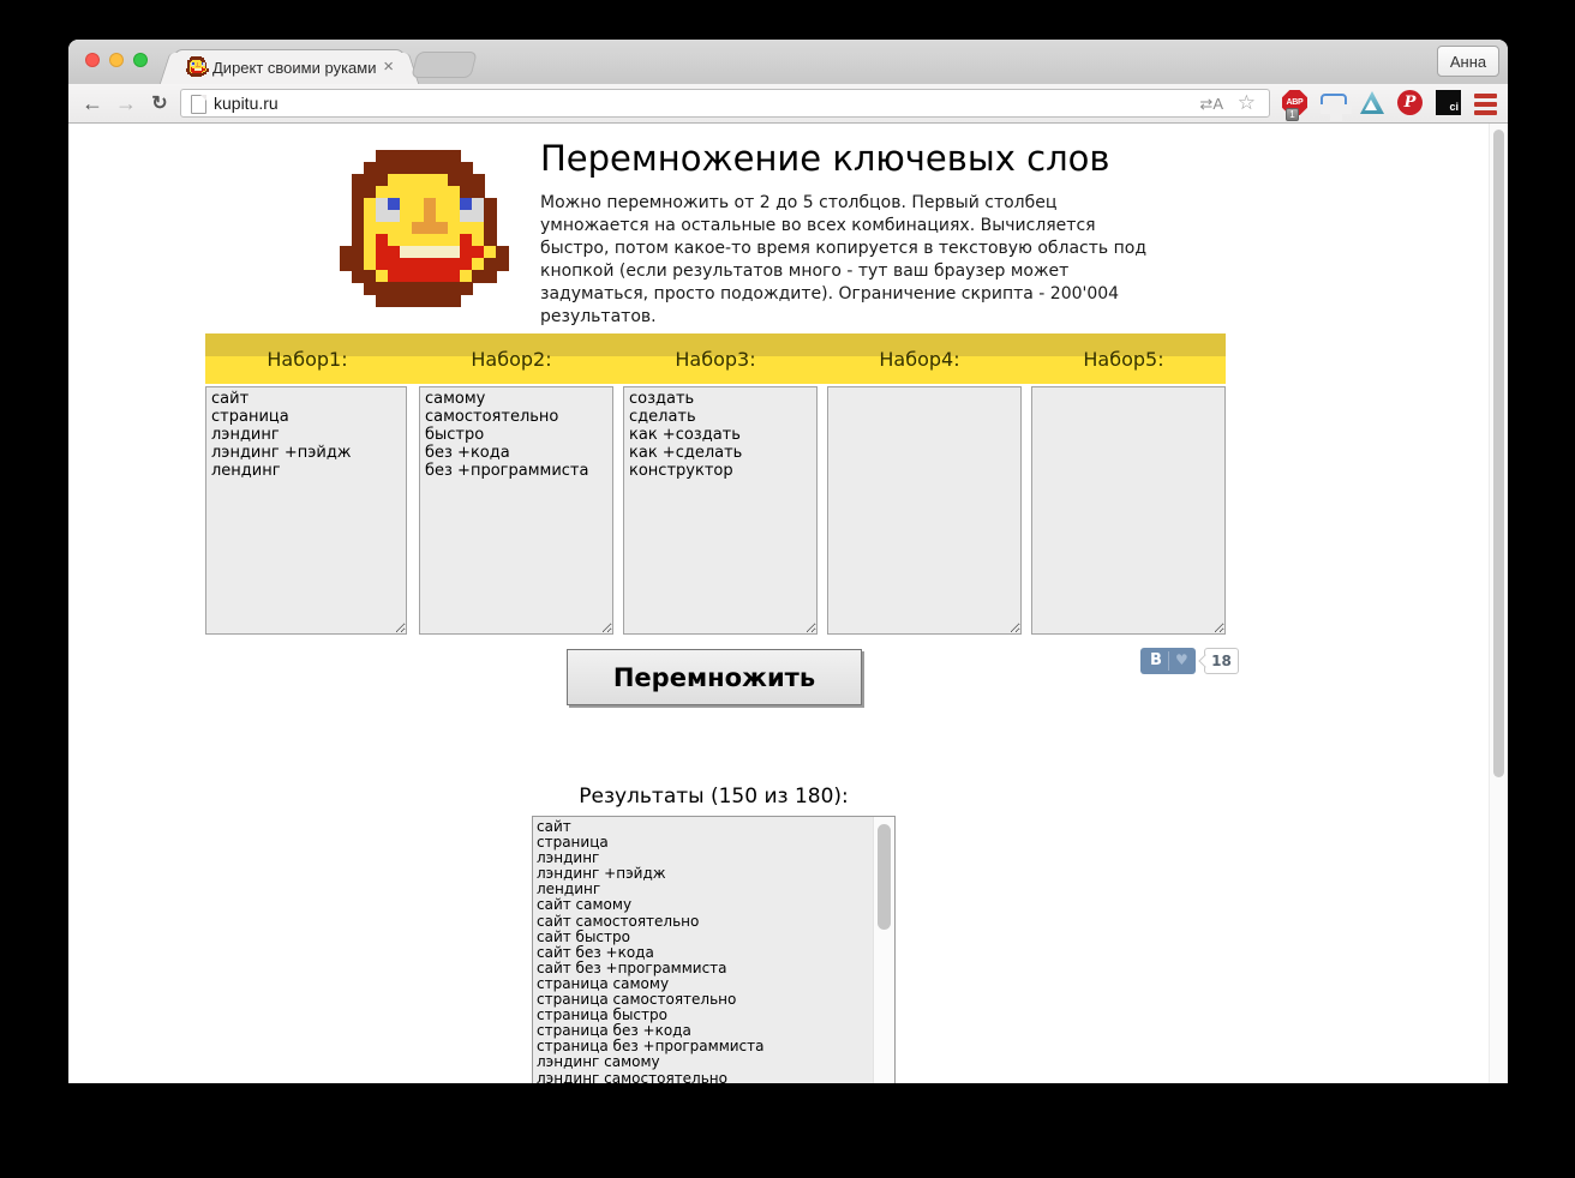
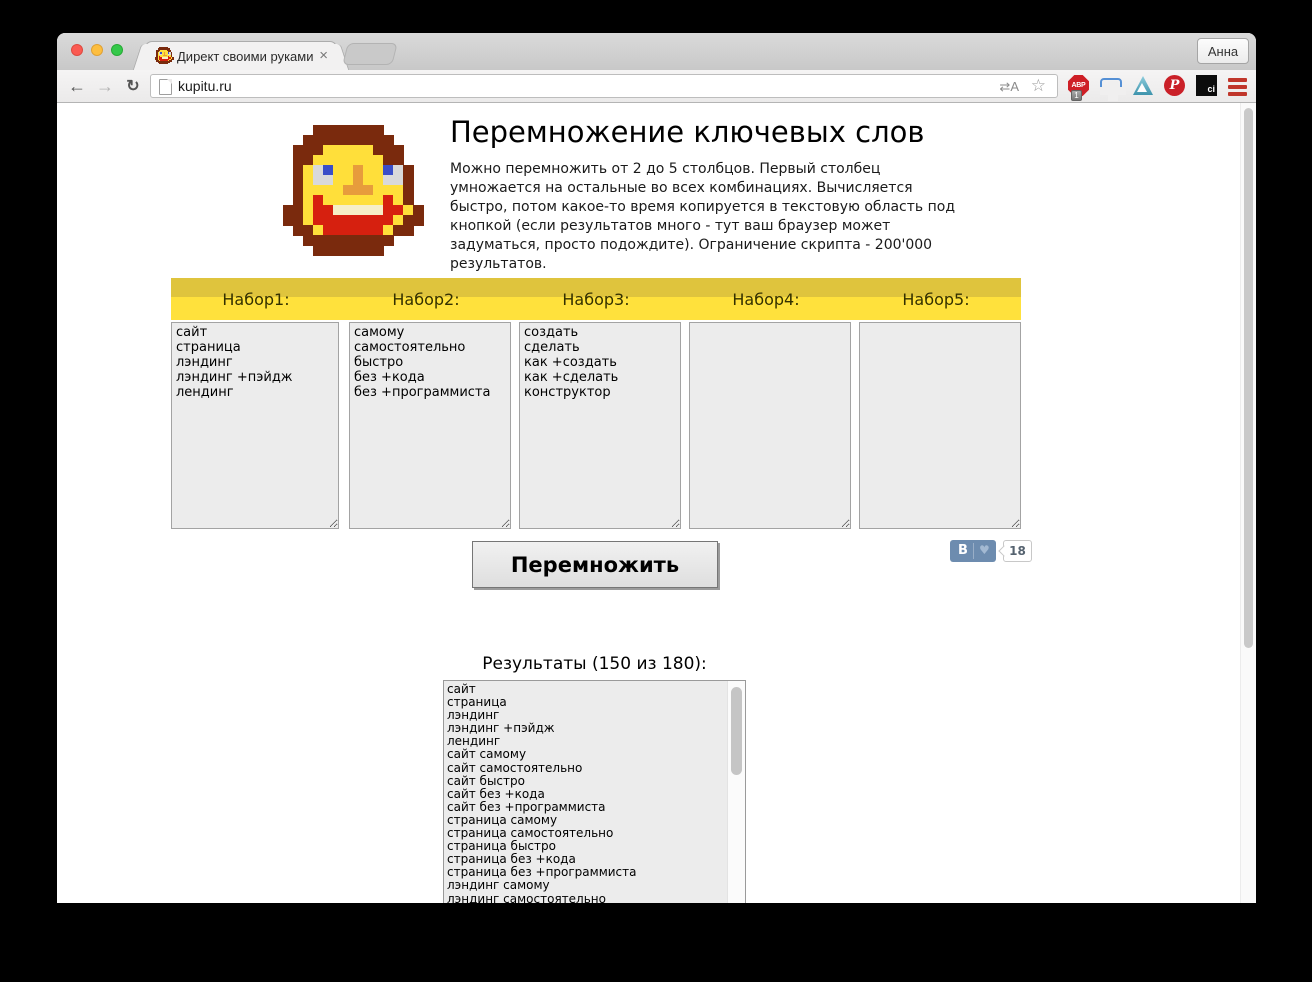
  Директ своими руками
  ×
  Анна
  ←
  →
  ↻
  kupitu.ru
  ⇄A
  ☆
  1
  P
  ci
  Перемножение ключевых слов
- Можно перемножить от 2 до 5 столбцов. Первый столбец умножается на остальные во всех комбинациях. Вычисляется быстро, потом какое-то время копируется в текстовую область под кнопкой (если результатов много - тут ваш браузер может задуматься, просто подождите). Ограничение скрипта - 200'004 результатов.
+ Можно перемножить от 2 до 5 столбцов. Первый столбец умножается на остальные во всех комбинациях. Вычисляется быстро, потом какое-то время копируется в текстовую область под кнопкой (если результатов много - тут ваш браузер может задуматься, просто подождите). Ограничение скрипта - 200'000 результатов.
  Набор1:
  Набор2:
  Набор3:
  Набор4:
  Набор5:
  сайт
  страница
  лэндинг
  лэндинг +пэйдж
  лендинг
  самому
  самостоятельно
  быстро
  без +кода
  без +программиста
  создать
  сделать
  как +создать
  как +сделать
  конструктор
  Перемножить
  B
  ♥
  18
  Результаты (150 из 180):
  сайт
  страница
  лэндинг
  лэндинг +пэйдж
  лендинг
  сайт самому
  сайт самостоятельно
  сайт быстро
  сайт без +кода
  сайт без +программиста
  страница самому
  страница самостоятельно
  страница быстро
  страница без +кода
  страница без +программиста
  лэндинг самому
  лэндинг самостоятельно
